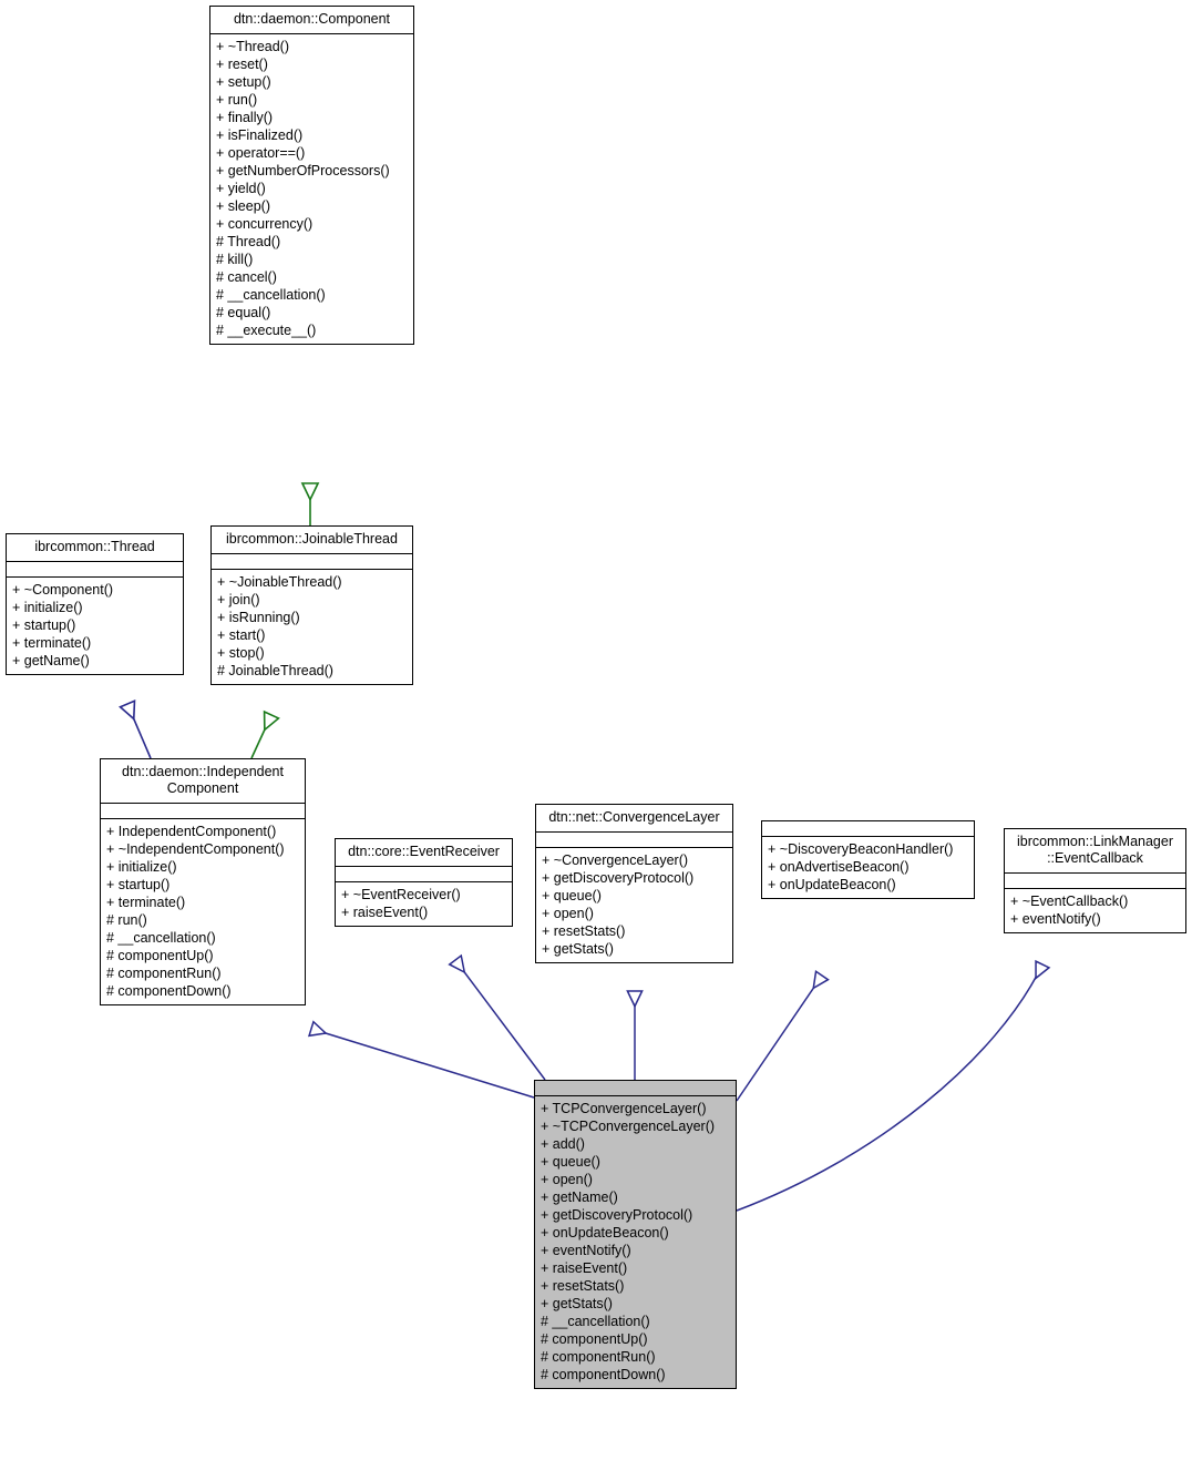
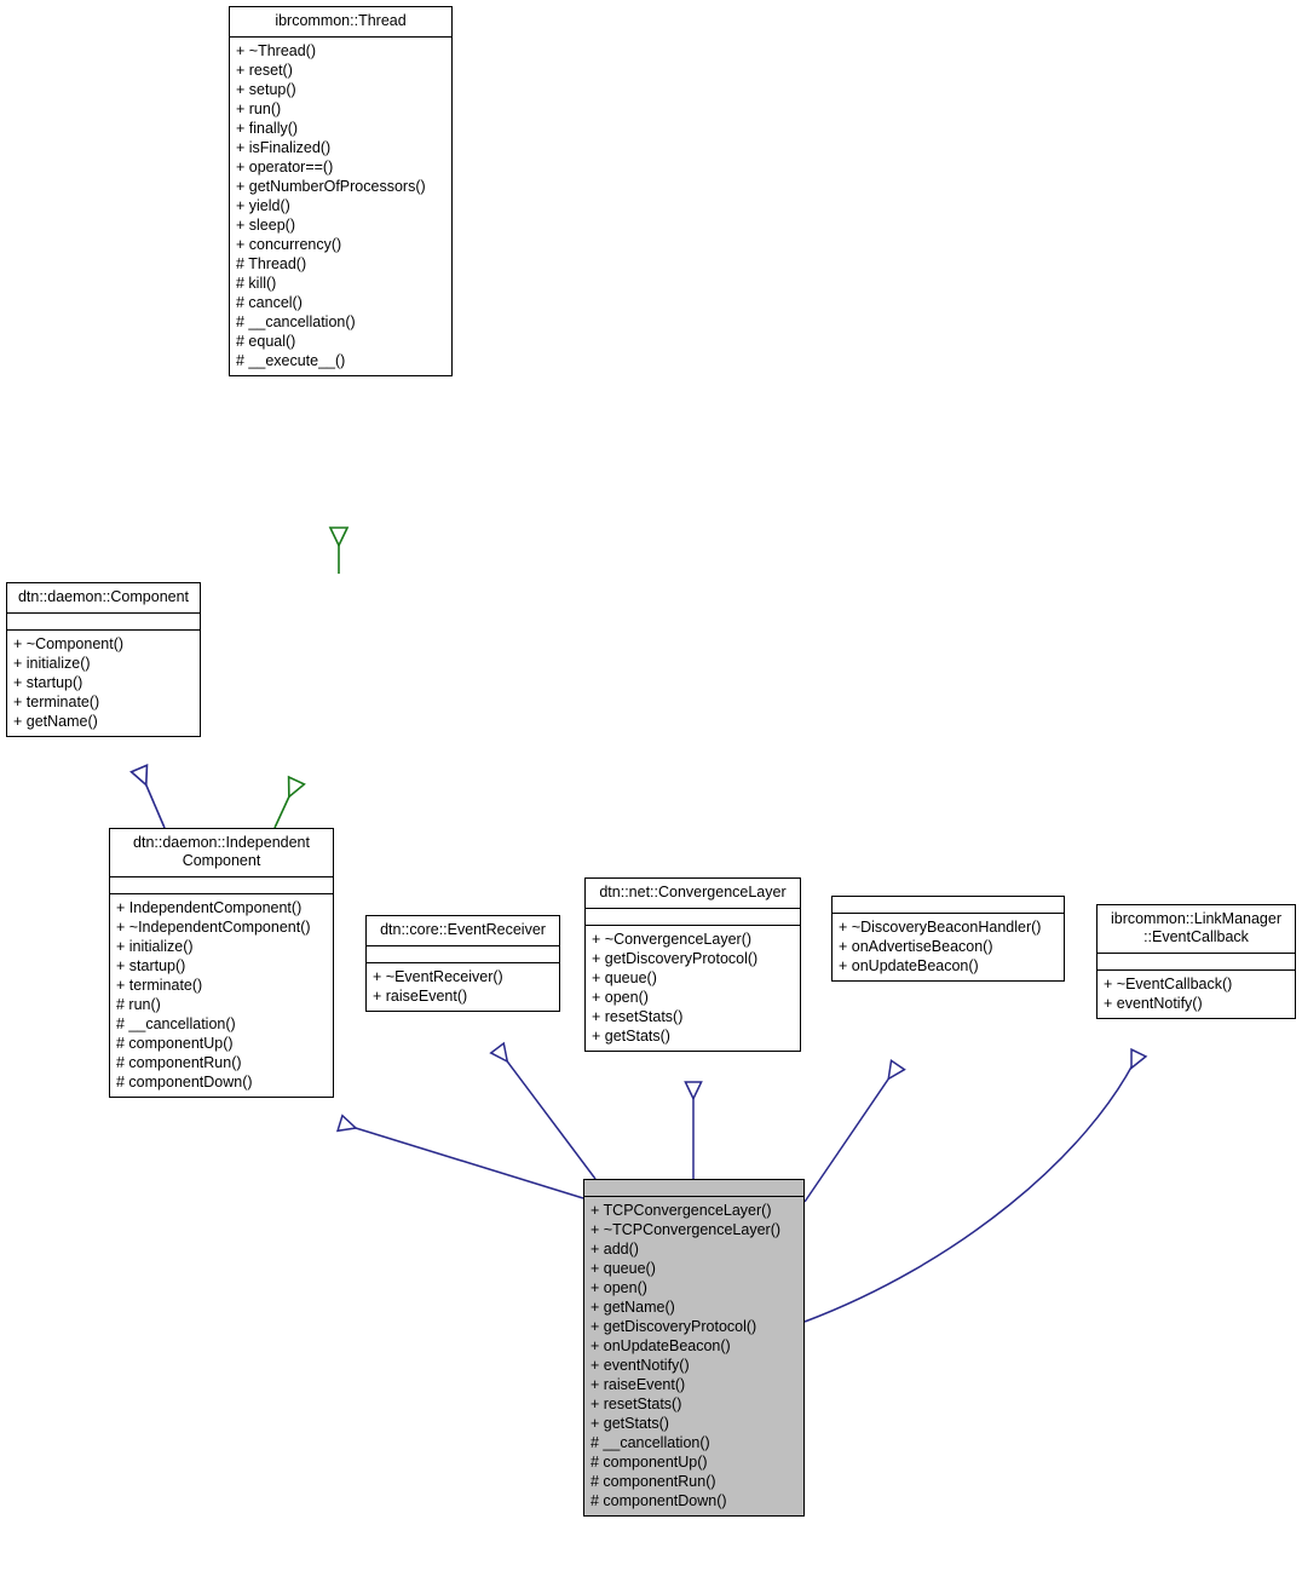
- dtn::daemon::Component
+ ibrcommon::Thread
  + ~Thread()
  + reset()
  + setup()
  + run()
  + finally()
  + isFinalized()
  + operator==()
  + getNumberOfProcessors()
  + yield()
  + sleep()
  + concurrency()
  # Thread()
  # kill()
  # cancel()
  # __cancellation()
  # equal()
  # __execute__()
- ibrcommon::JoinableThread
- + ~JoinableThread()
- + join()
- + isRunning()
- + start()
- + stop()
- # JoinableThread()
- ibrcommon::Thread
+ dtn::daemon::Component
  + ~Component()
  + initialize()
  + startup()
  + terminate()
  + getName()
  dtn::daemon::Independent
  Component
  + IndependentComponent()
  + ~IndependentComponent()
  + initialize()
  + startup()
  + terminate()
  # run()
  # __cancellation()
  # componentUp()
  # componentRun()
  # componentDown()
  dtn::core::EventReceiver
  + ~EventReceiver()
  + raiseEvent()
  dtn::net::ConvergenceLayer
  + ~ConvergenceLayer()
  + getDiscoveryProtocol()
  + queue()
  + open()
  + resetStats()
  + getStats()
  + ~DiscoveryBeaconHandler()
  + onAdvertiseBeacon()
  + onUpdateBeacon()
  ibrcommon::LinkManager
  ::EventCallback
  + ~EventCallback()
  + eventNotify()
  + TCPConvergenceLayer()
  + ~TCPConvergenceLayer()
  + add()
  + queue()
  + open()
  + getName()
  + getDiscoveryProtocol()
  + onUpdateBeacon()
  + eventNotify()
  + raiseEvent()
  + resetStats()
  + getStats()
  # __cancellation()
  # componentUp()
  # componentRun()
  # componentDown()
